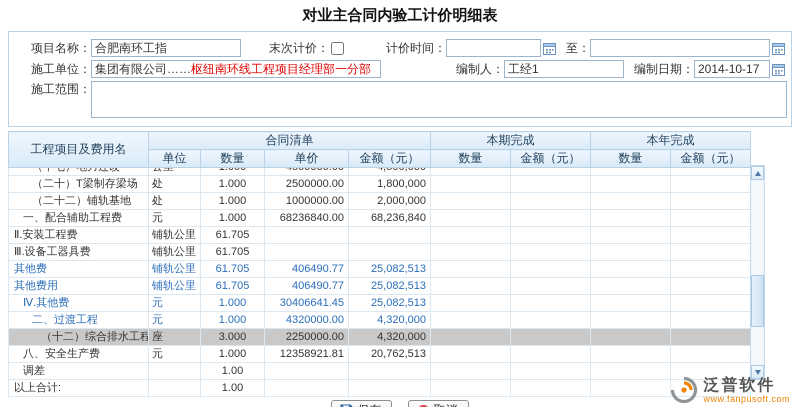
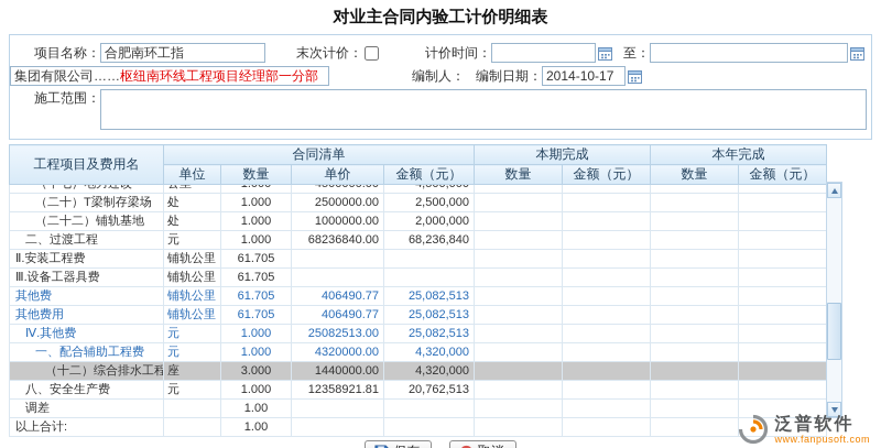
  对业主合同内验工计价明细表
  项目名称：
  合肥南环工指
  末次计价：
  计价时间：
  至：
- 施工单位：
  集团有限公司……枢纽南环线工程项目经理部一分部
  编制人：
- 工经1
  编制日期：
  2014-10-17
  施工范围：
  工程项目及费用名	合同清单	本期完成	本年完成
  单位	数量	单价	金额（元）	数量	金额（元）	数量	金额（元）
- （二十）T梁制存梁场	处	1.000	2500000.00	1,800,000
+ （二十）T梁制存梁场	处	1.000	2500000.00	2,500,000
  （二十二）铺轨基地	处	1.000	1000000.00	2,000,000
- 一、配合辅助工程费	元	1.000	68236840.00	68,236,840
+ 二、过渡工程	元	1.000	68236840.00	68,236,840
  Ⅱ.安装工程费	铺轨公里	61.705
  Ⅲ.设备工器具费	铺轨公里	61.705
  其他费	铺轨公里	61.705	406490.77	25,082,513
  其他费用	铺轨公里	61.705	406490.77	25,082,513
- Ⅳ.其他费	元	1.000	30406641.45	25,082,513
+ Ⅳ.其他费	元	1.000	25082513.00	25,082,513
- 二、过渡工程	元	1.000	4320000.00	4,320,000
+ 一、配合辅助工程费	元	1.000	4320000.00	4,320,000
- （十二）综合排水工程	座	3.000	2250000.00	4,320,000
+ （十二）综合排水工程	座	3.000	1440000.00	4,320,000
  八、安全生产费	元	1.000	12358921.81	20,762,513
  调差		1.00
  以上合计:		1.00
  泛普软件
  www.fanpusoft.com
